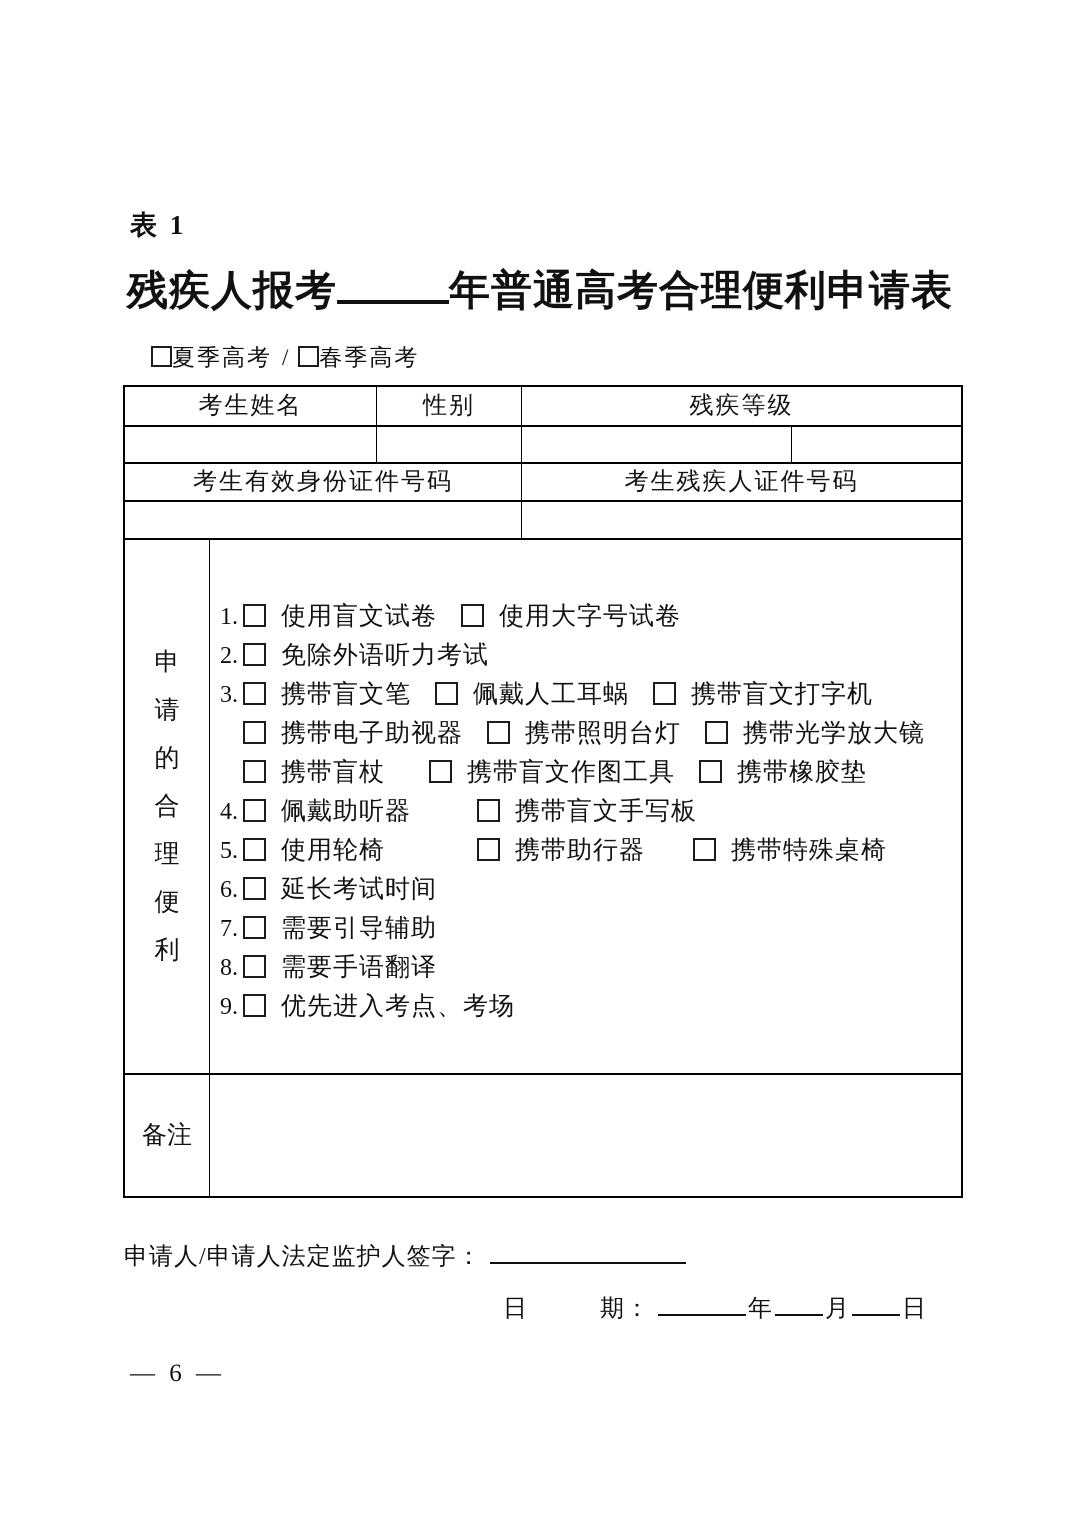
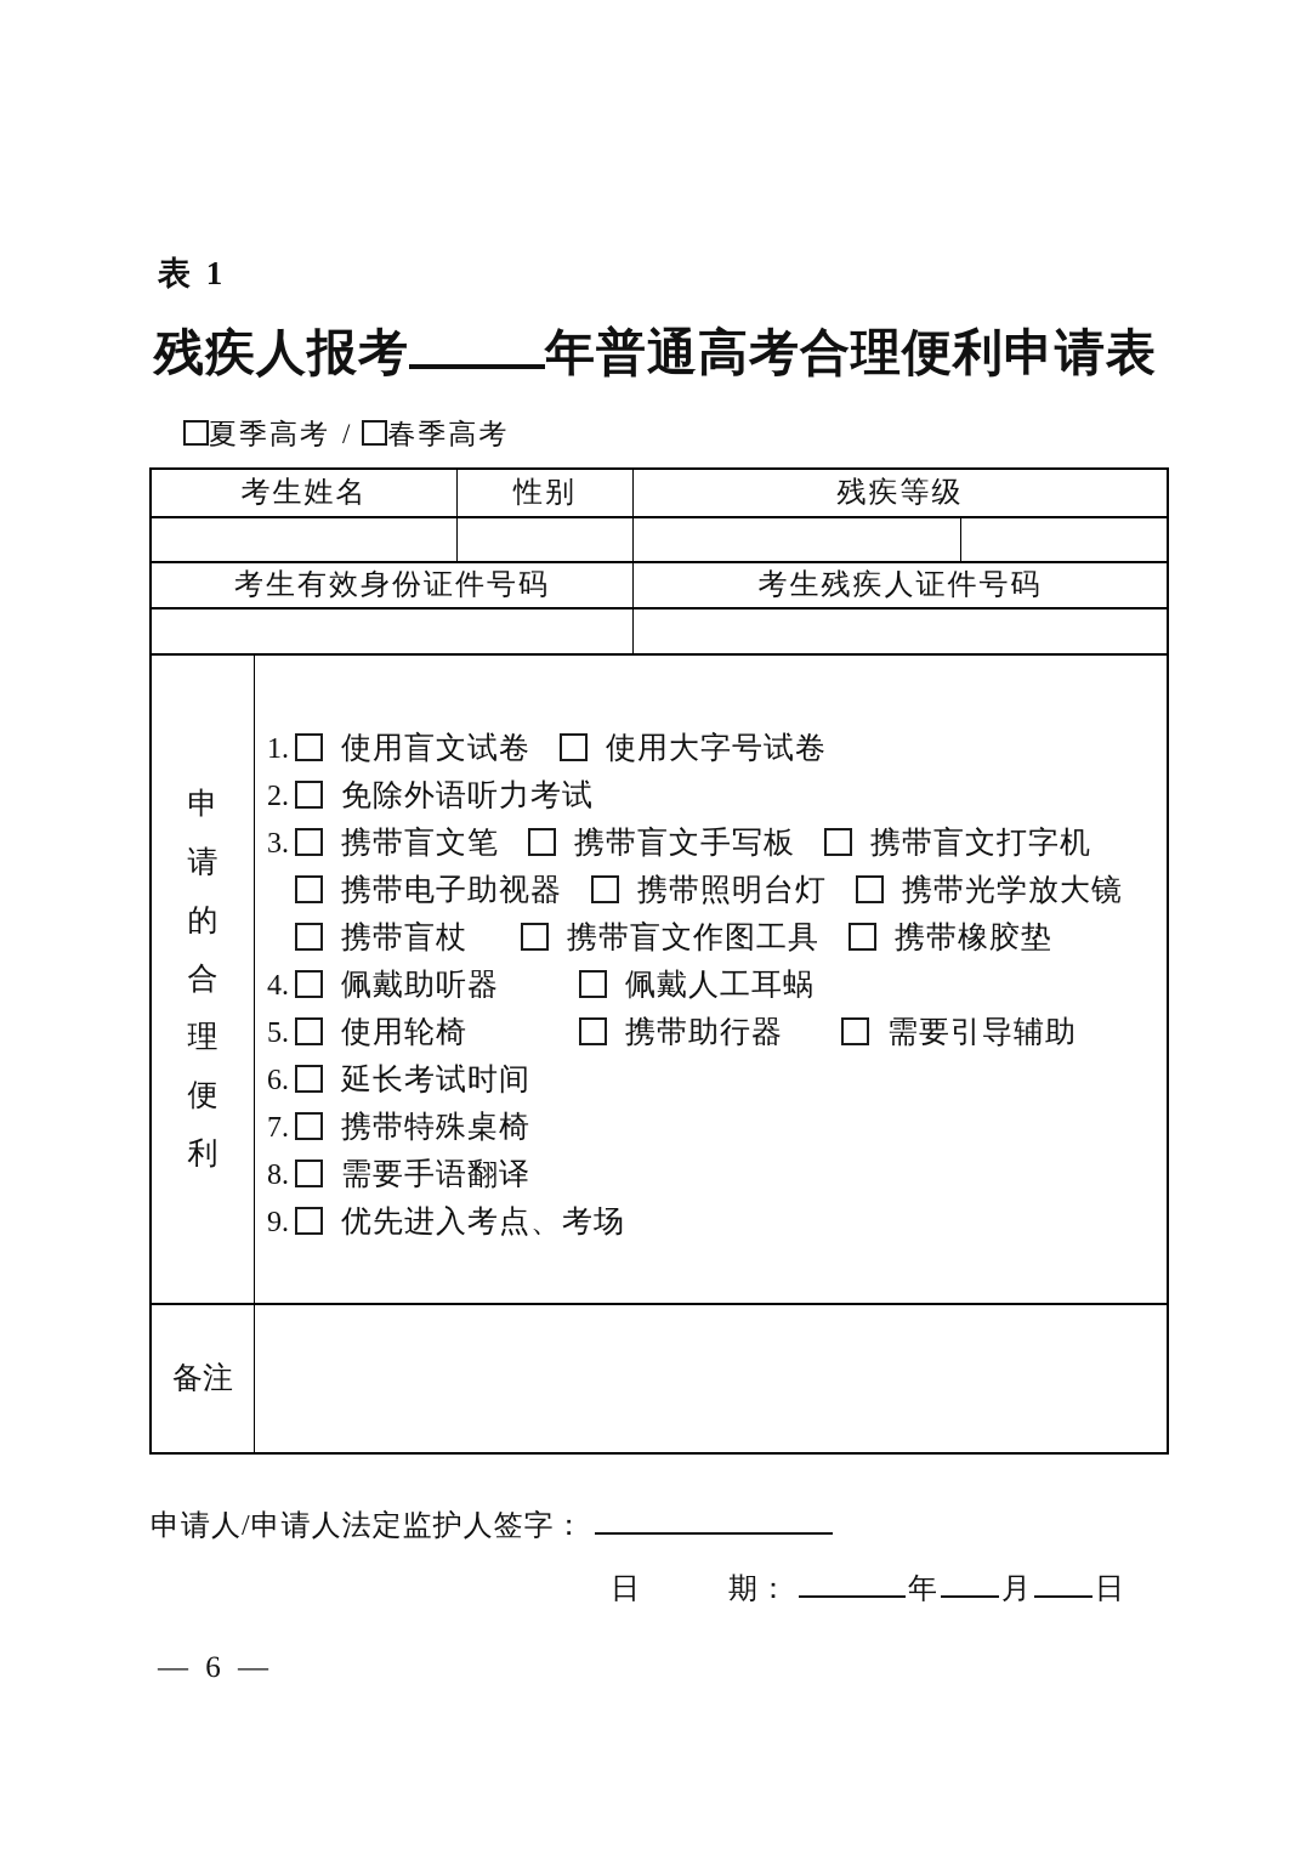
  表 1
  残疾人报考 年普通高考合理便利申请表
  夏季高考 / 春季高考
  考生姓名
  性别
  残疾等级
  考生有效身份证件号码
  考生残疾人证件号码
  申
  请
  的
  合
  理
  便
  利
  1. 使用盲文试卷 使用大字号试卷
  2. 免除外语听力考试
- 3. 携带盲文笔 佩戴人工耳蜗 携带盲文打字机
+ 3. 携带盲文笔 携带盲文手写板 携带盲文打字机
  携带电子助视器 携带照明台灯 携带光学放大镜
  携带盲杖 携带盲文作图工具 携带橡胶垫
- 4. 佩戴助听器 携带盲文手写板
+ 4. 佩戴助听器 佩戴人工耳蜗
- 5. 使用轮椅 携带助行器 携带特殊桌椅
+ 5. 使用轮椅 携带助行器 需要引导辅助
  6. 延长考试时间
- 7. 需要引导辅助
+ 7. 携带特殊桌椅
  8. 需要手语翻译
  9. 优先进入考点、考场
  备注
  申请人/申请人法定监护人签字：
  日 期： 年 月 日
  — 6 —
